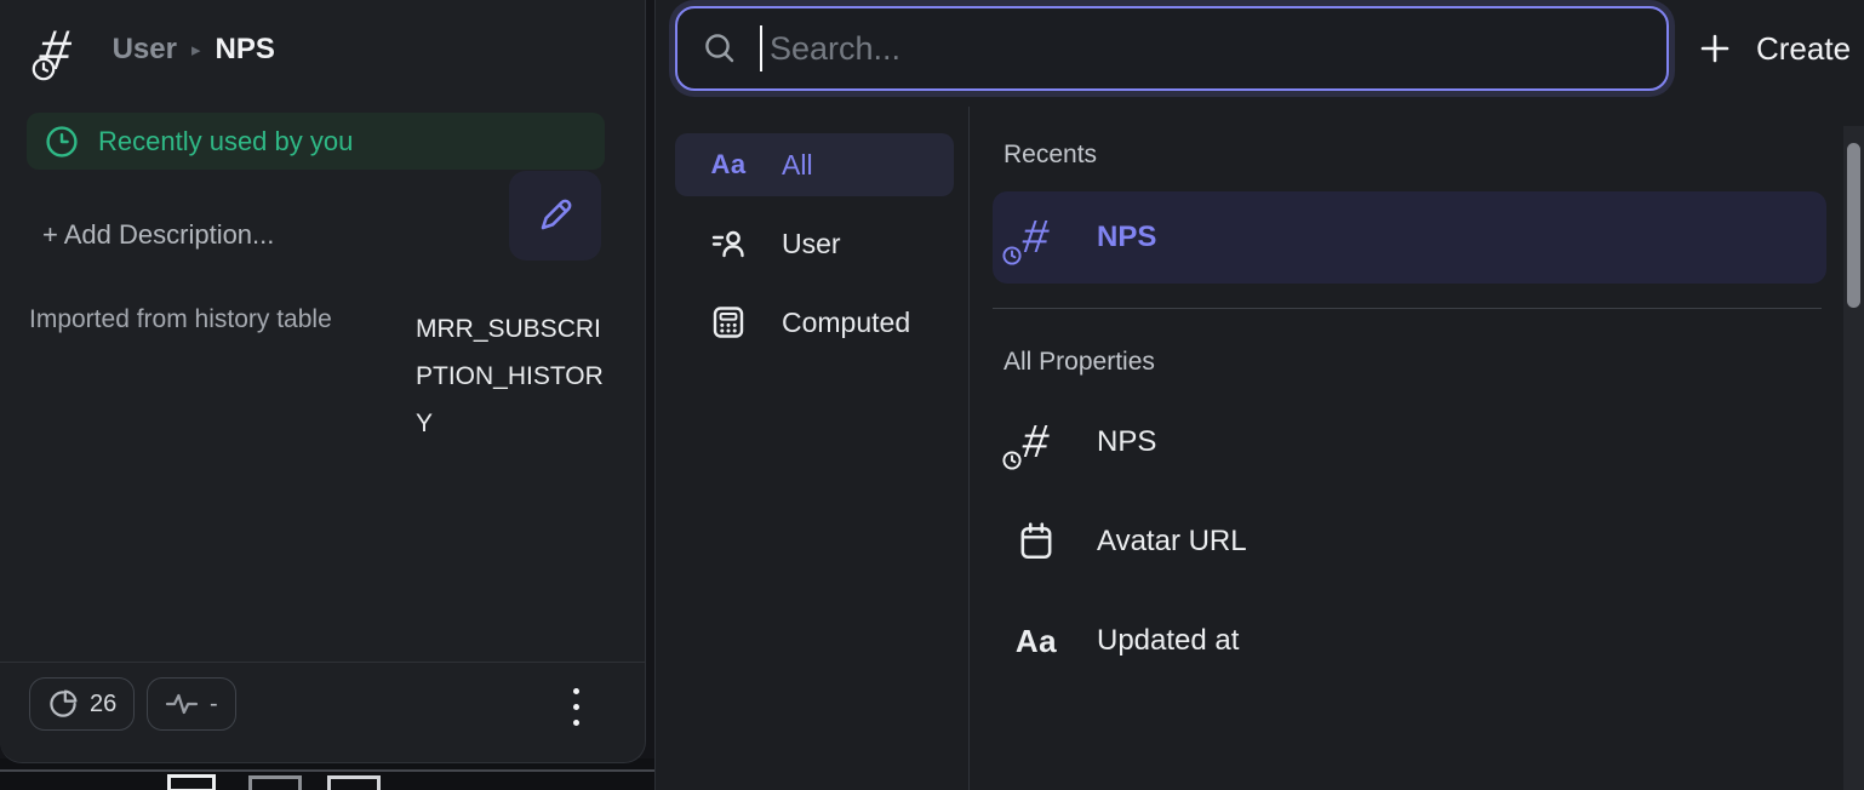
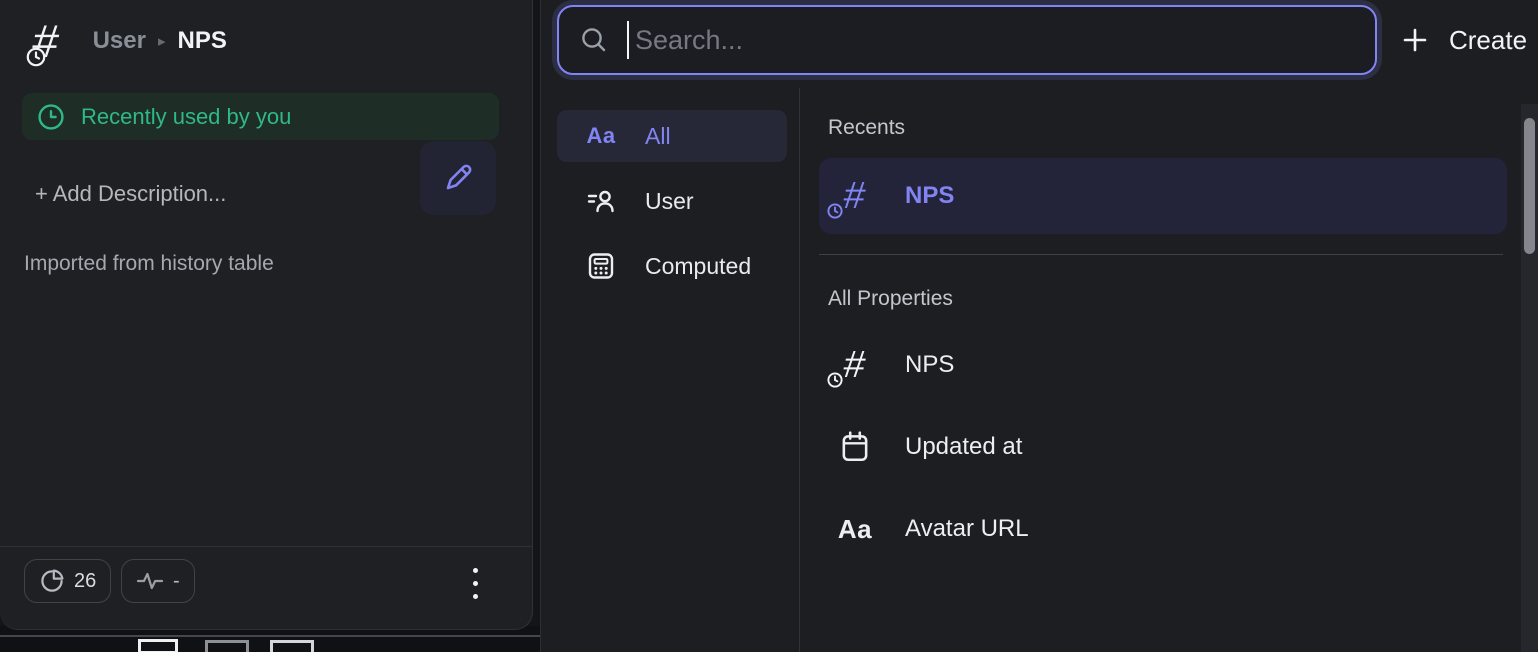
  User
  ▸
  NPS
  Recently used by you
  + Add Description...
  Imported from history table
- MRR_SUBSCRIPTION_HISTORY
  26
  -
  Search...
  Create
  Aa
  All
  User
  Computed
  Recents
  NPS
  All Properties
  NPS
- Avatar URL
+ Updated at
  Aa
- Updated at
+ Avatar URL
